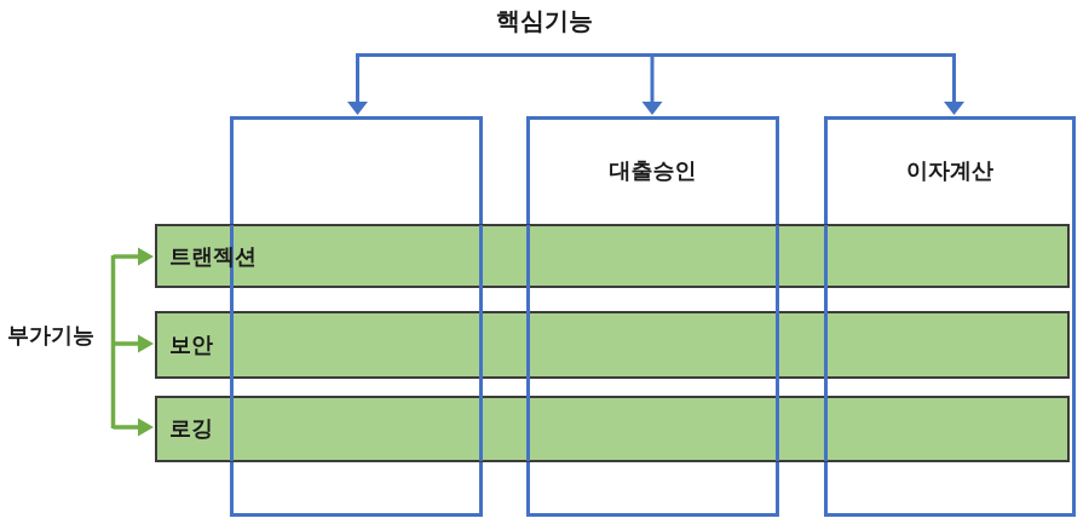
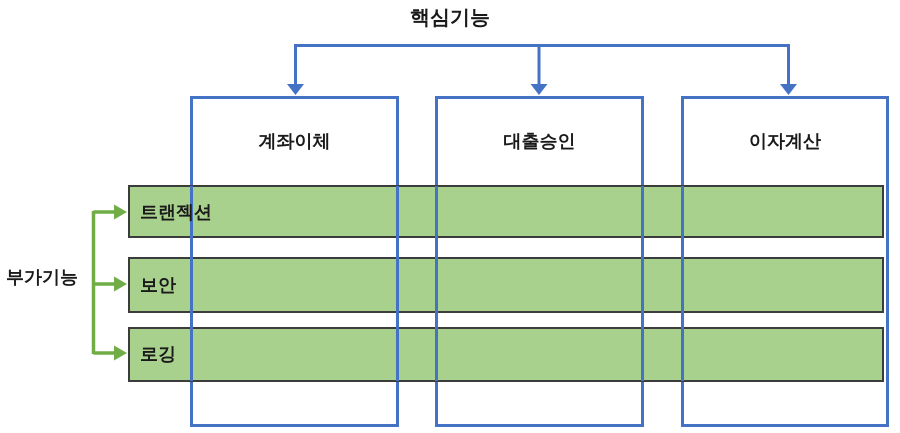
  핵심기능
+ 계좌이체
  대출승인
  이자계산
  트랜젝션
  보안
  로깅
  부가기능
